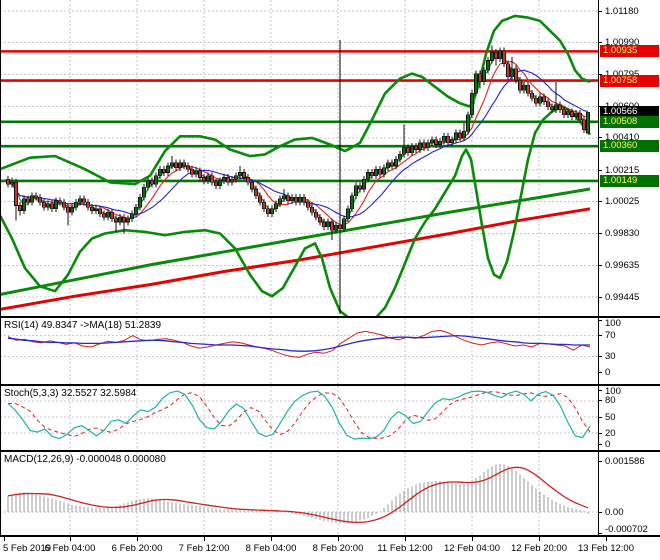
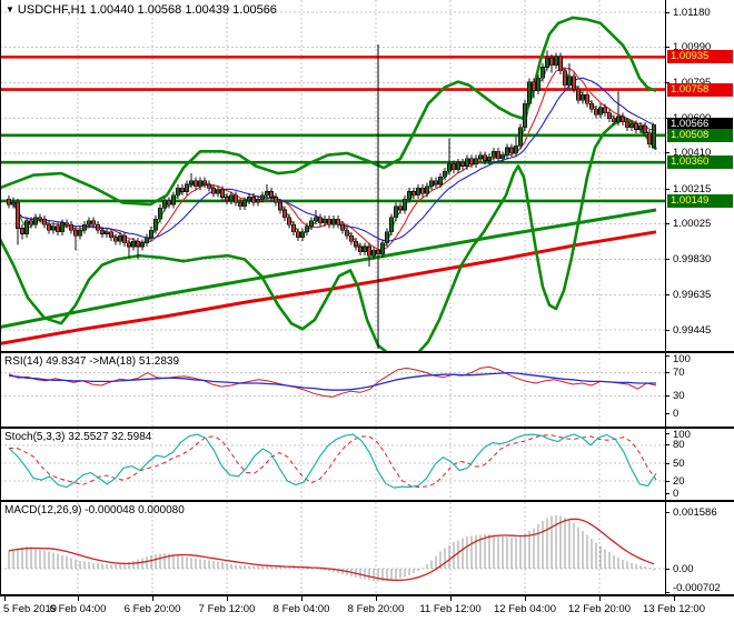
  5 Feb 2019
  6 Feb 04:00
  6 Feb 20:00
  7 Feb 12:00
  8 Feb 04:00
  8 Feb 20:00
  11 Feb 12:00
  12 Feb 04:00
  12 Feb 20:00
  13 Feb 12:00
+ ▼ USDCHF,H1 1.00440 1.00568 1.00439 1.00566
  RSI(14) 49.8347 ->MA(18) 51.2839
  Stoch(5,3,3) 32.5527 32.5984
  MACD(12,26,9) -0.000048 0.000080
  1.01180
  1.00990
  1.00410
  1.00215
  1.00025
  0.99830
  0.99635
  0.99445
  1.00935
  1.00758
  1.00566
  1.00508
  1.00360
  1.00149
  100
  70
  30
  0
  100
  80
  50
  20
  0
  0.001586
  0.00
  -0.000702
